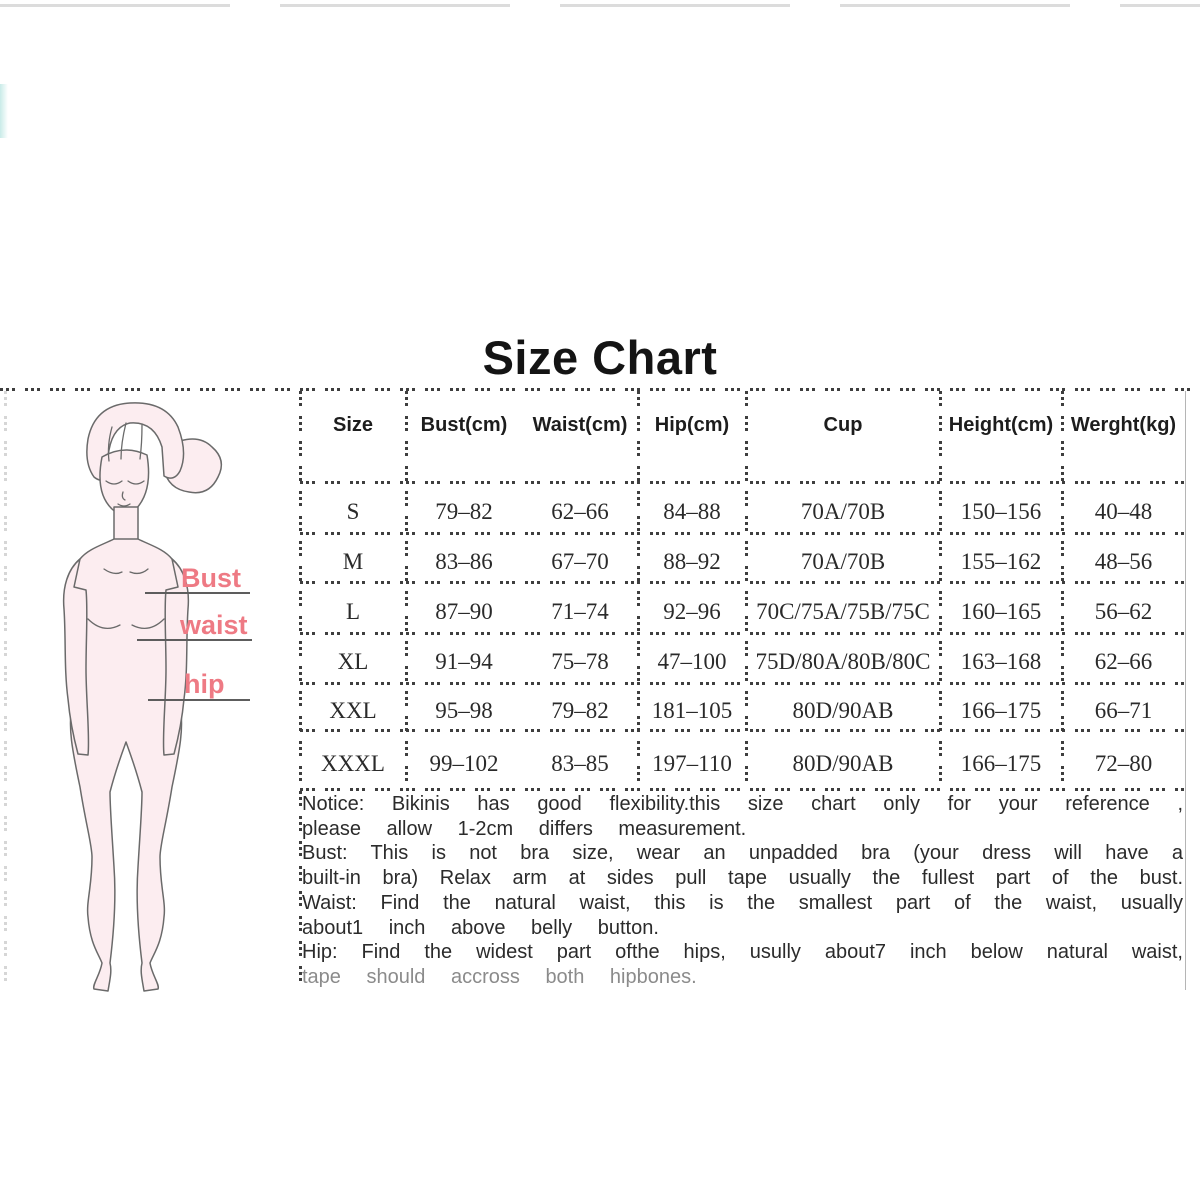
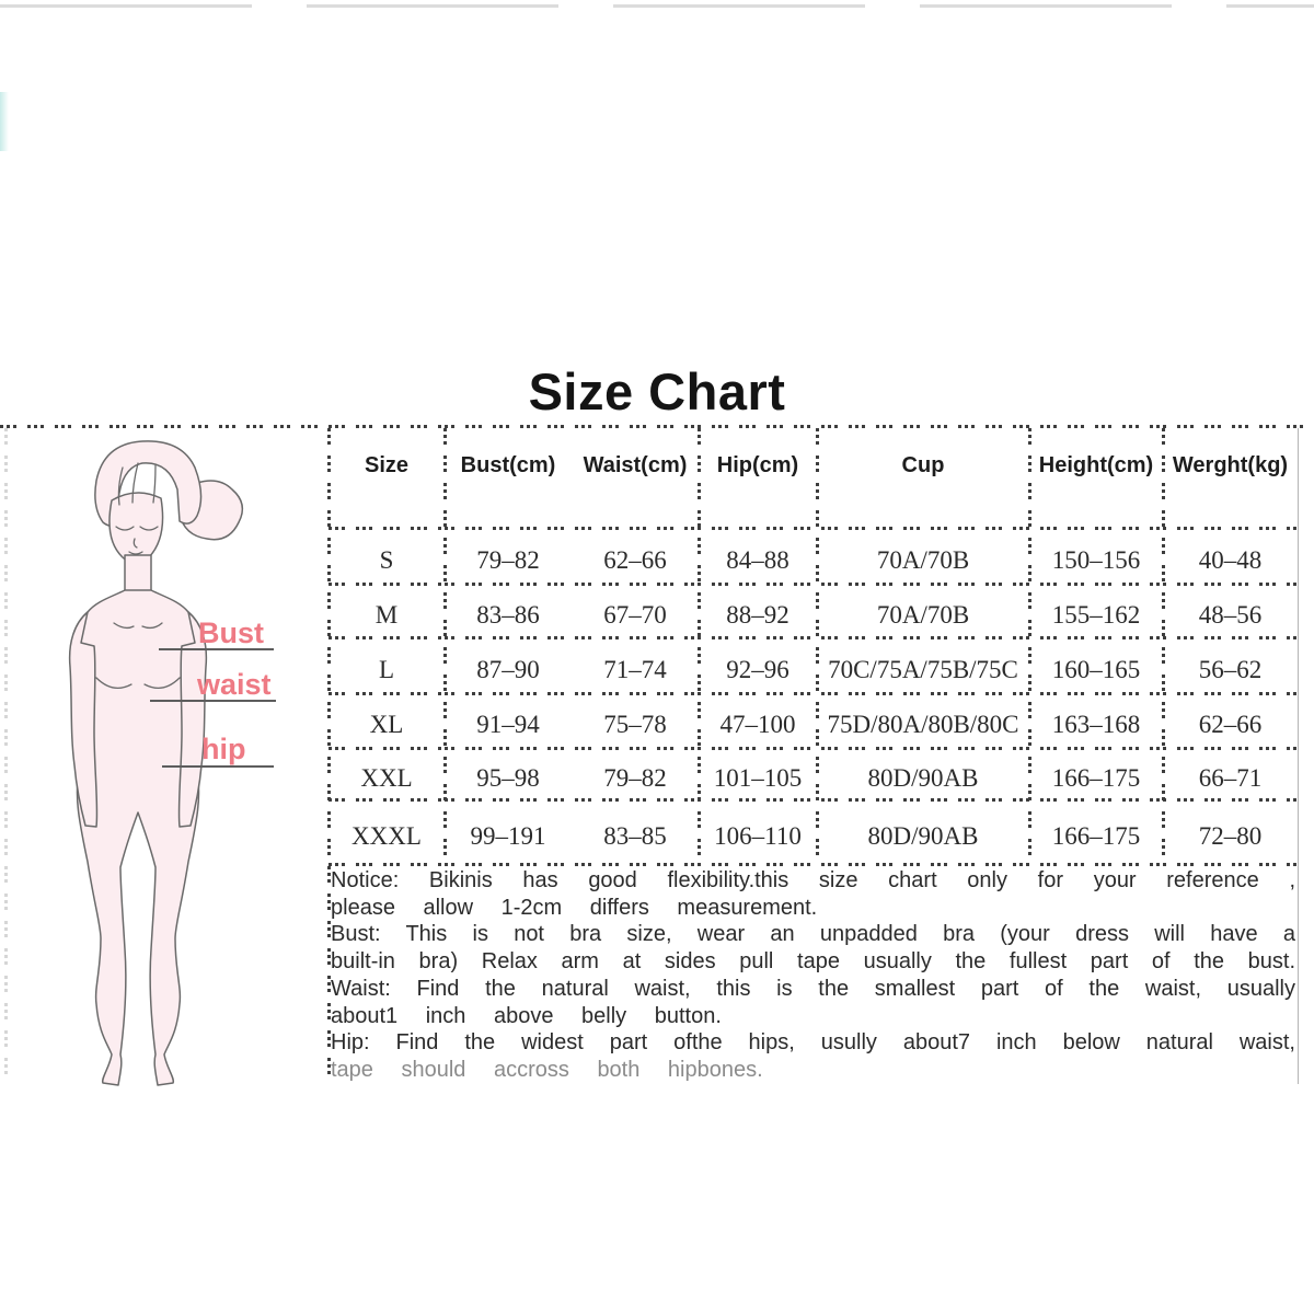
  Size Chart
  Bust
  waist
  hip
  Size
  Bust(cm)
  Waist(cm)
  Hip(cm)
  Cup
  Height(cm)
  Werght(kg)
  S
  79–82
  62–66
  84–88
  70A/70B
  150–156
  40–48
  M
  83–86
  67–70
  88–92
  70A/70B
  155–162
  48–56
  L
  87–90
  71–74
  92–96
  70C/75A/75B/75C
  160–165
  56–62
  XL
  91–94
  75–78
  47–100
  75D/80A/80B/80C
  163–168
  62–66
  XXL
  95–98
  79–82
- 181–105
+ 101–105
  80D/90AB
  166–175
  66–71
  XXXL
- 99–102
+ 99–191
  83–85
- 197–110
+ 106–110
  80D/90AB
  166–175
  72–80
  Notice: Bikinis has good flexibility.this size chart only for your reference ,
  please allow 1-2cm differs measurement.
  Bust: This is not bra size, wear an unpadded bra (your dress will have a
  built-in bra) Relax arm at sides pull tape usually the fullest part of the bust.
  Waist: Find the natural waist, this is the smallest part of the waist, usually
  about1 inch above belly button.
  Hip: Find the widest part ofthe hips, usully about7 inch below natural waist,
  tape should accross both hipbones.
